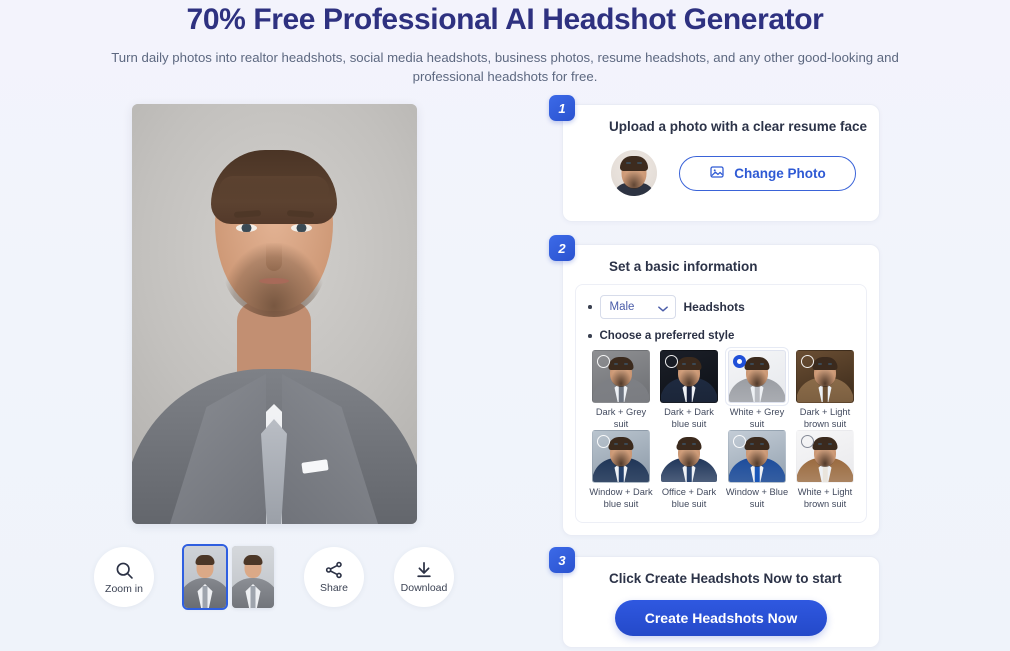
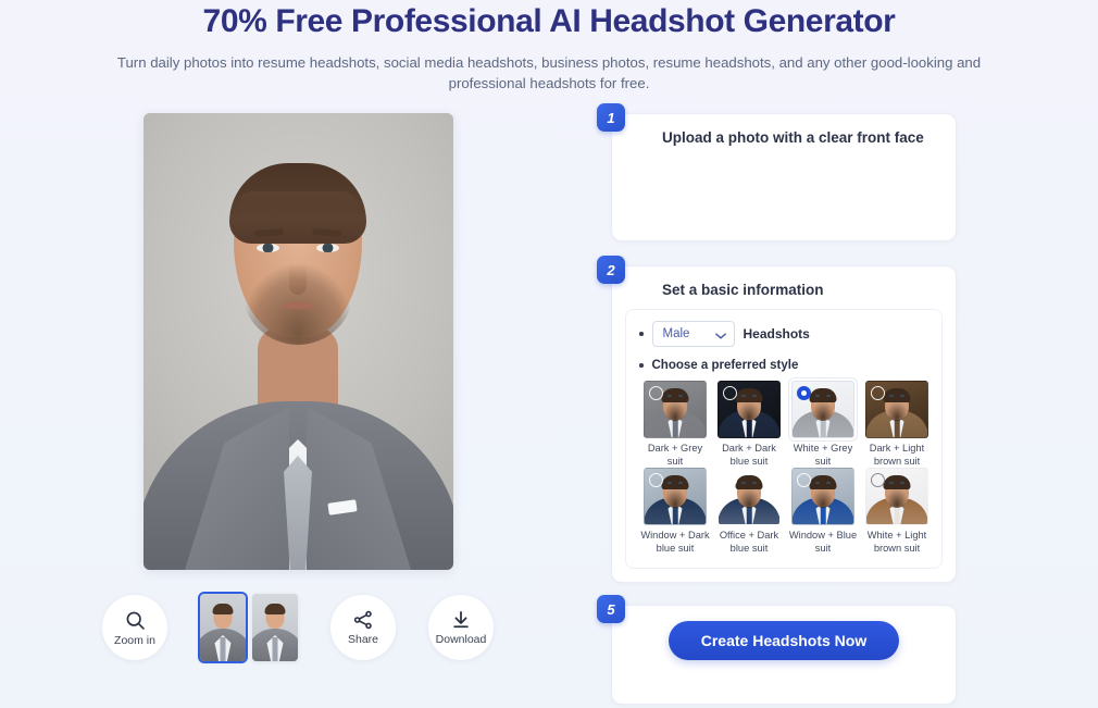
  70% Free Professional AI Headshot Generator
- Turn daily photos into realtor headshots, social media headshots, business photos, resume headshots, and any other good-looking and professional headshots for free.
+ Turn daily photos into resume headshots, social media headshots, business photos, resume headshots, and any other good-looking and professional headshots for free.
  Zoom in
  Share
  Download
  1
- Upload a photo with a clear resume face
+ Upload a photo with a clear front face
- Change Photo
  2
  Set a basic information
  Male
  Headshots
  Choose a preferred style
  Dark + Grey suit
  Dark + Dark blue suit
  White + Grey suit
  Dark + Light brown suit
  Window + Dark blue suit
  Office + Dark blue suit
  Window + Blue suit
  White + Light brown suit
- 3
+ 5
- Click Create Headshots Now to start
  Create Headshots Now
